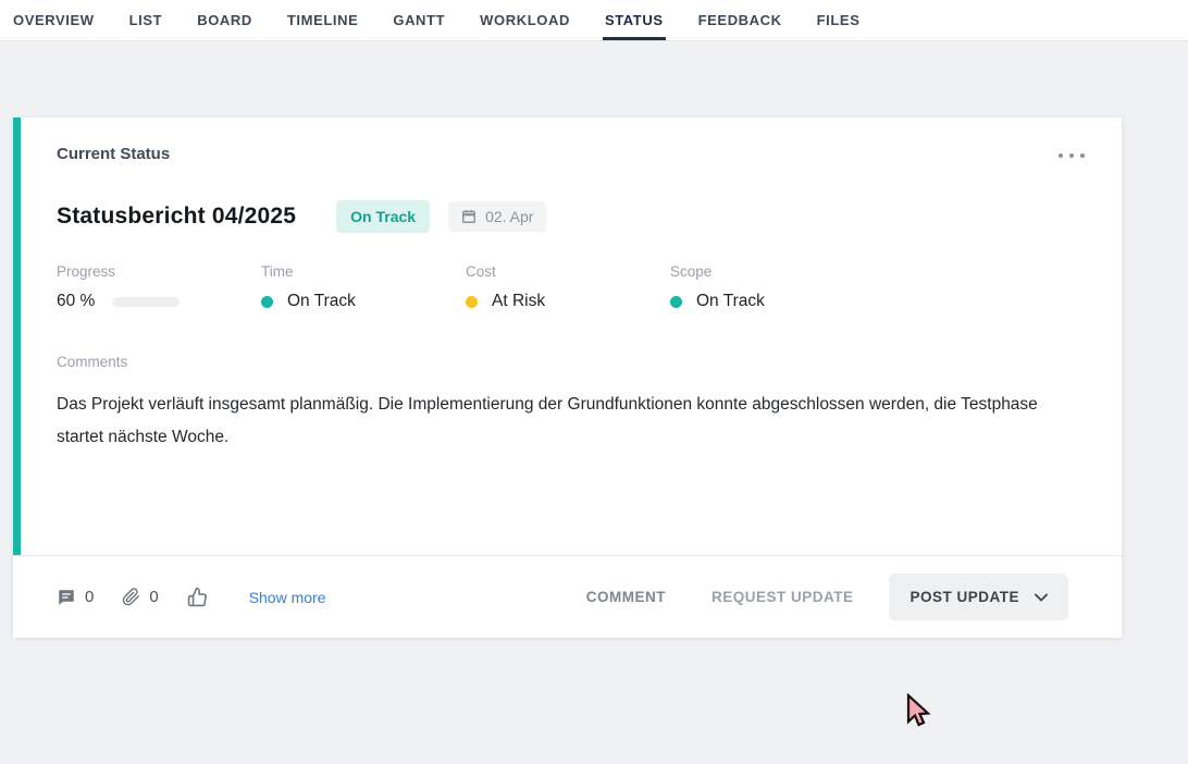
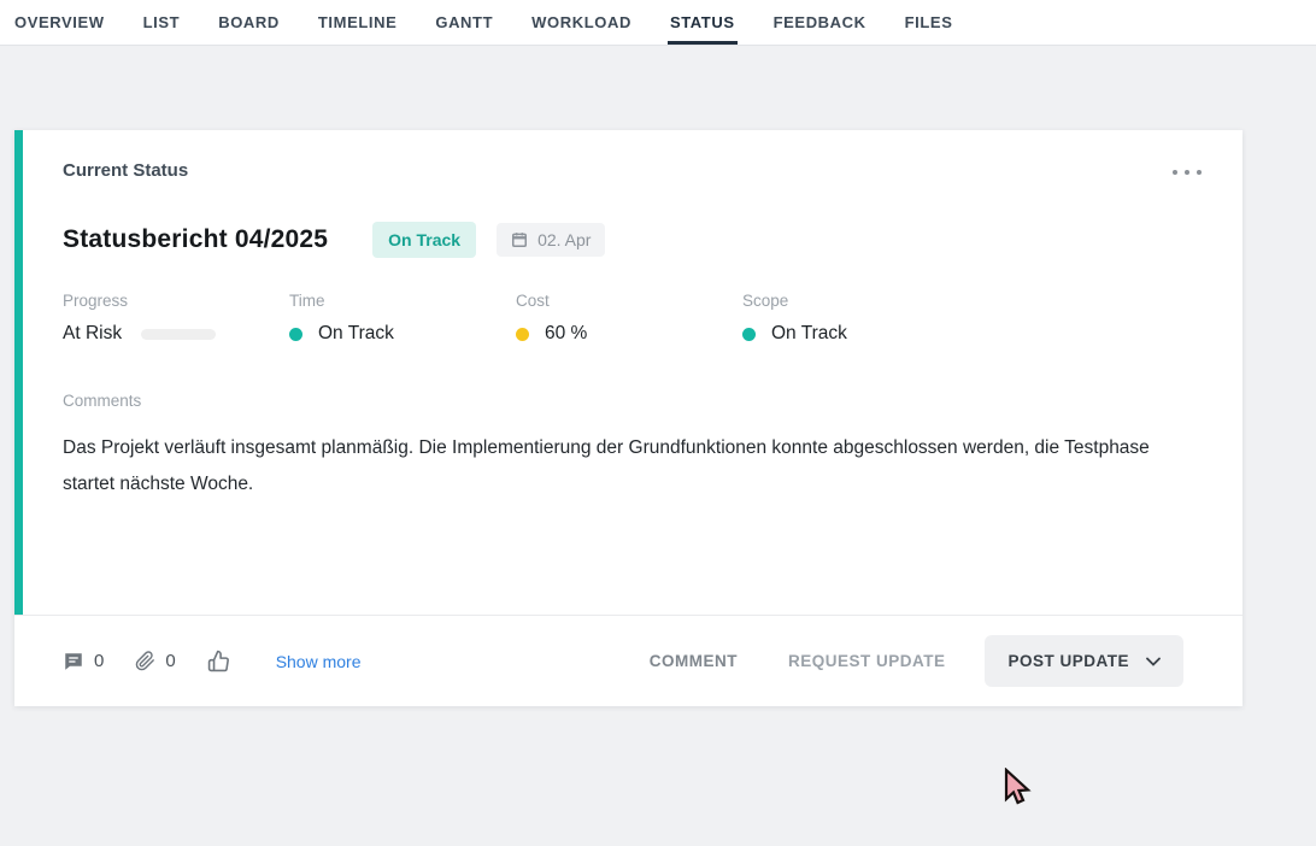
  OVERVIEW
  LIST
  BOARD
  TIMELINE
  GANTT
  WORKLOAD
  STATUS
  FEEDBACK
  FILES
  Current Status
  Statusbericht 04/2025
  On Track
  02. Apr
  Progress
- 60 %
+ At Risk
  Time
  On Track
  Cost
- At Risk
+ 60 %
  Scope
  On Track
  Comments
  Das Projekt verläuft insgesamt planmäßig. Die Implementierung der Grundfunktionen konnte abgeschlossen werden, die Testphase startet nächste Woche.
  0
  0
  Show more
  COMMENT
  REQUEST UPDATE
  POST UPDATE
